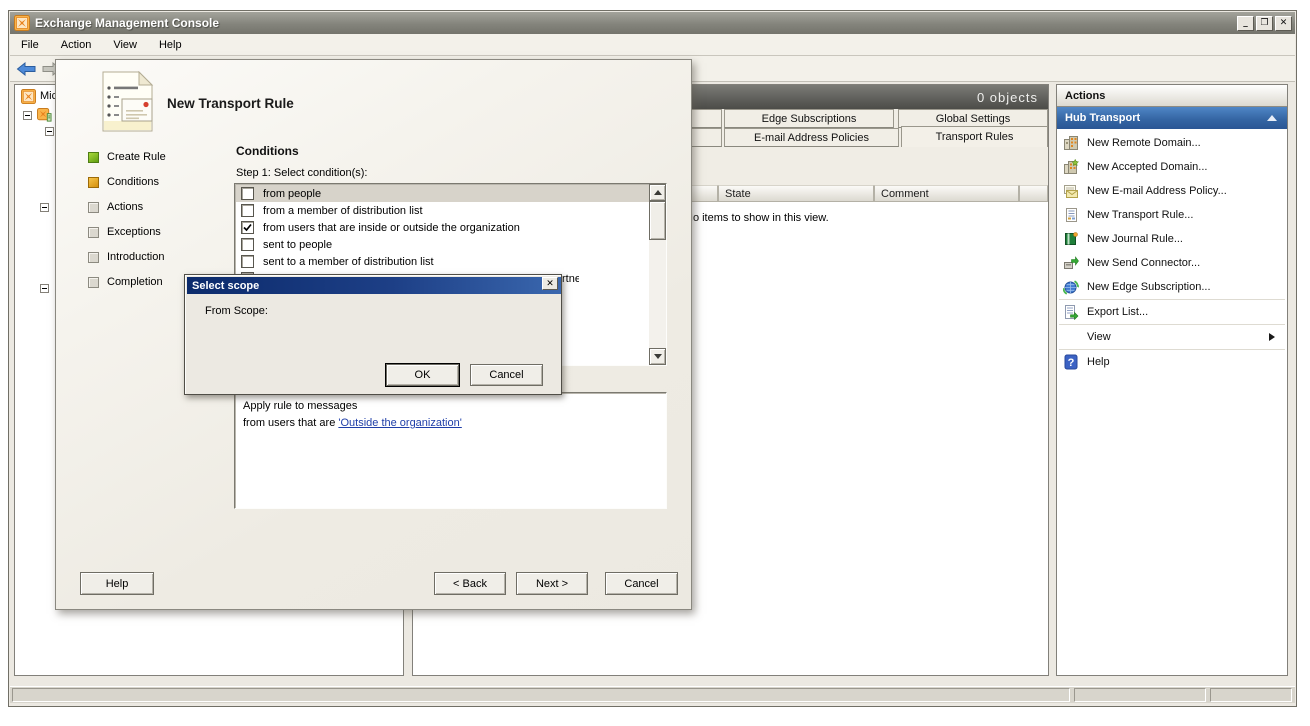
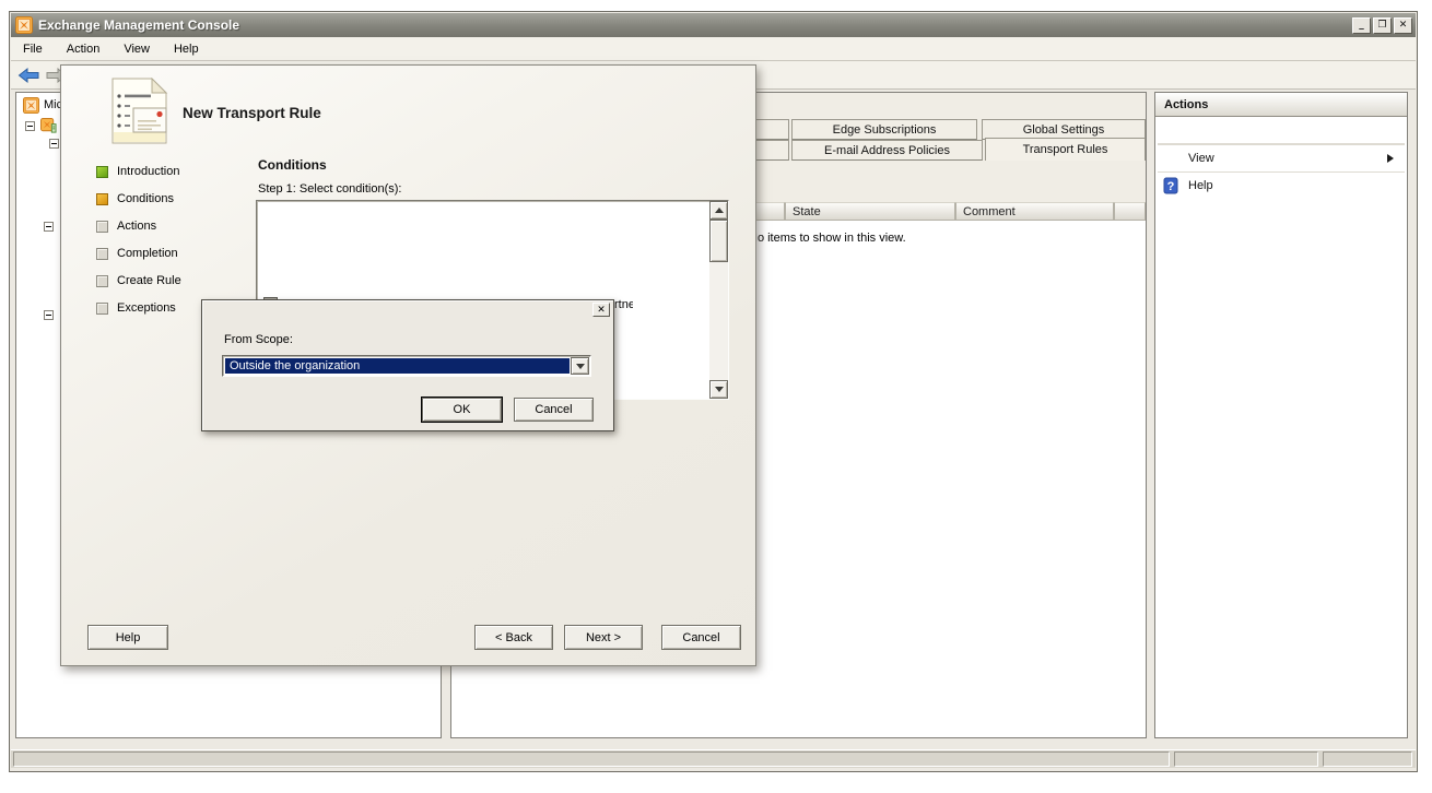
  Exchange Management Console
  _
  ❐
  ✕
  File
  Action
  View
  Help
- 0 objects
  Edge Subscriptions
  Global Settings
  E-mail Address Policies
  Transport Rules
  State
  Comment
  o items to show in this view.
  Actions
- Hub Transport
- New Remote Domain...
- New Accepted Domain...
- New E-mail Address Policy...
- New Transport Rule...
- New Journal Rule...
- New Send Connector...
- New Edge Subscription...
- Export List...
  View
  ?
  Help
  New Transport Rule
- Create Rule
+ Introduction
  Conditions
  Actions
- Exceptions
+ Completion
- Introduction
+ Create Rule
- Completion
+ Exceptions
  Conditions
  Step 1: Select condition(s):
- from people
- from a member of distribution list
- from users that are inside or outside the organization
- sent to people
- sent to a member of distribution list
- Apply rule to messages
- from users that are 'Outside the organization'
  Help
  < Back
  Next >
  Cancel
- Select scope
  ✕
  From Scope:
+ Outside the organization
  OK
  Cancel
